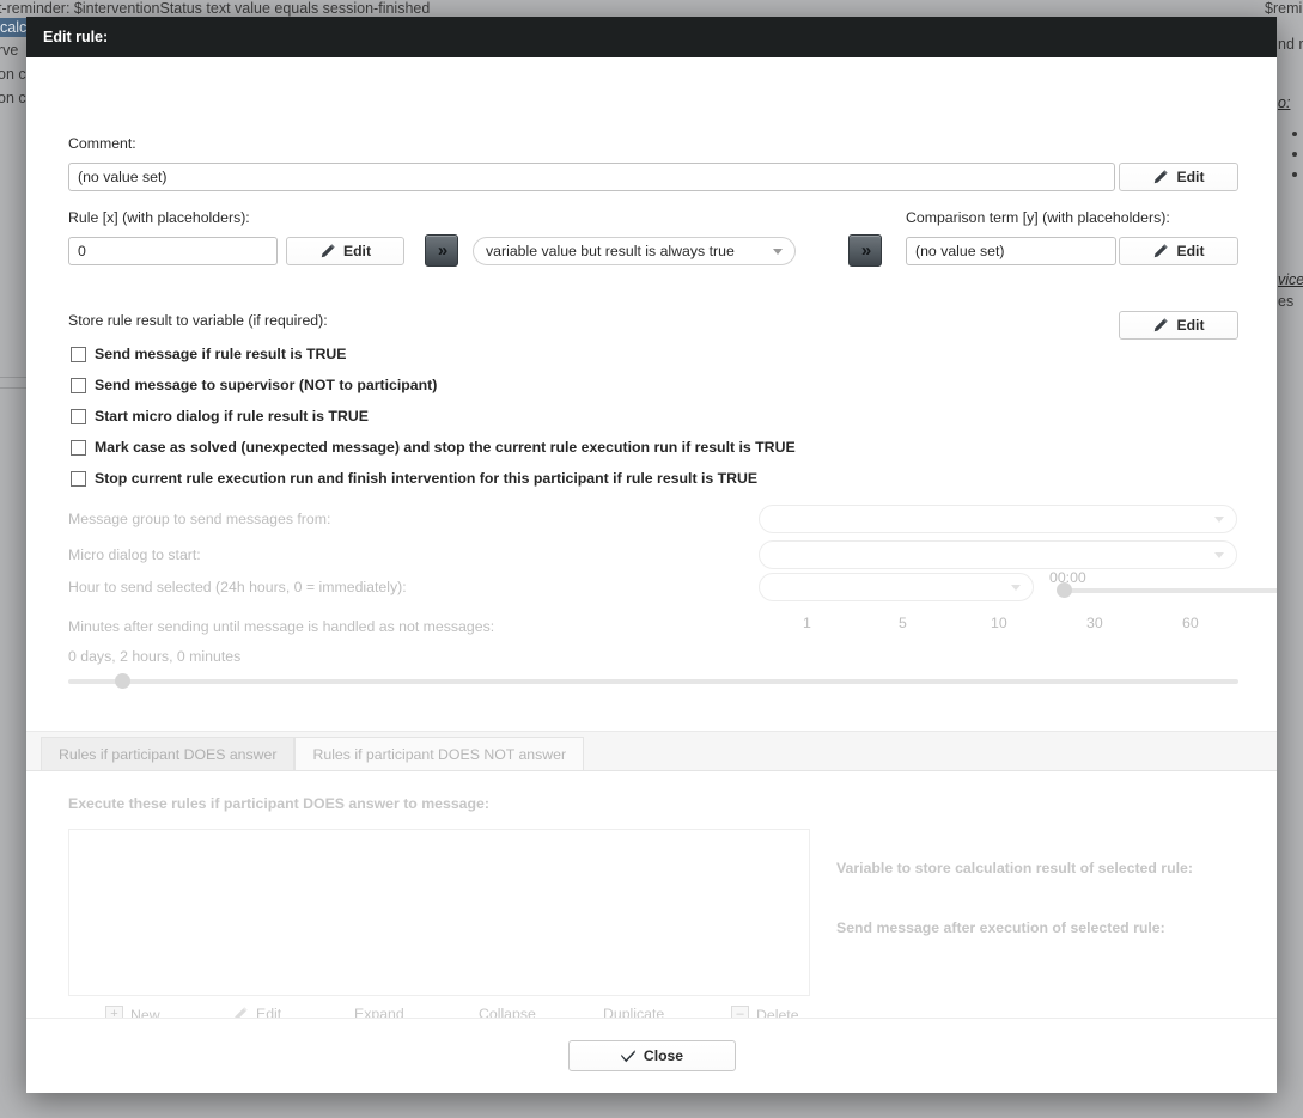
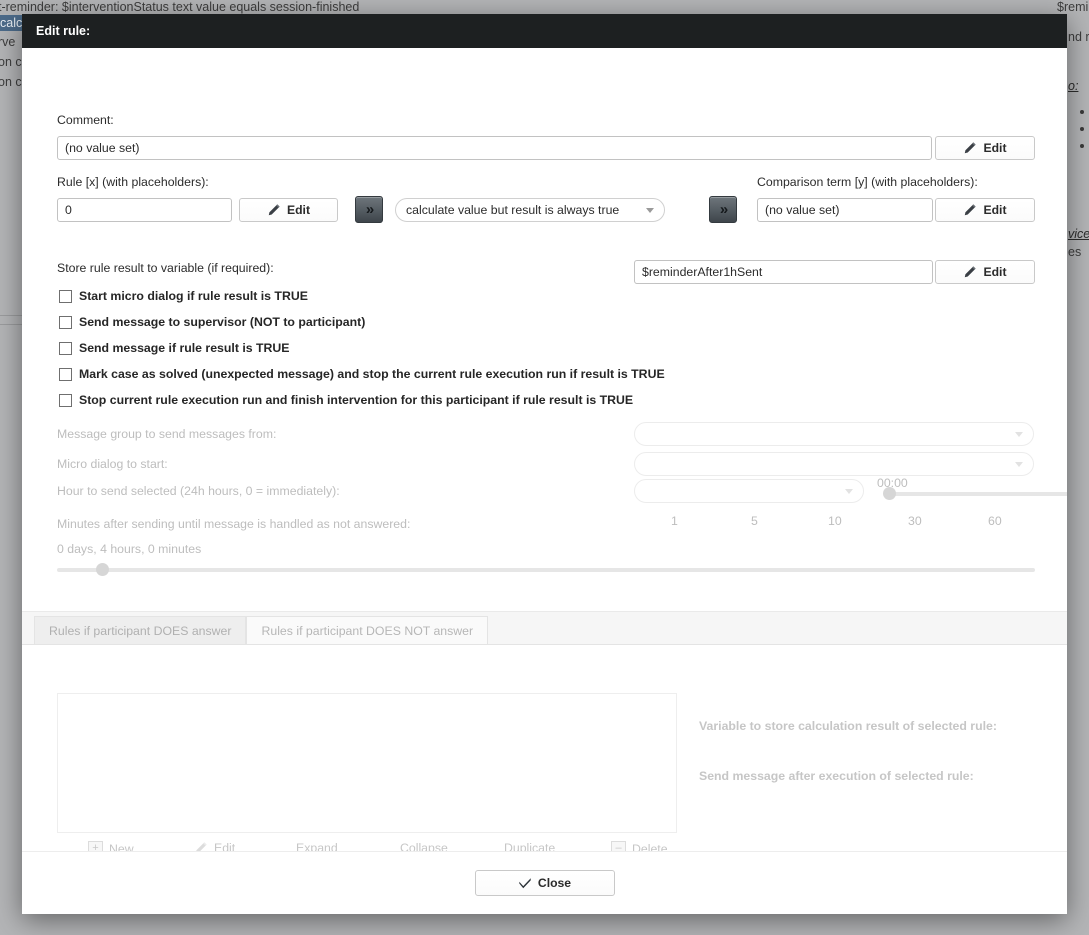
  -reminder: $interventionStatus text value equals session-finished
  $remi
  calc
  rve
  on c
  on c
  nd r
  o:
  vice
  es
  Edit rule:
  Comment:
  (no value set)
  Edit
  Rule [x] (with placeholders):
  0
  Edit
  »
- variable value but result is always true
+ calculate value but result is always true
  »
  Comparison term [y] (with placeholders):
  (no value set)
  Edit
  Store rule result to variable (if required):
+ $reminderAfter1hSent
  Edit
- Send message if rule result is TRUE
+ Start micro dialog if rule result is TRUE
  Send message to supervisor (NOT to participant)
- Start micro dialog if rule result is TRUE
+ Send message if rule result is TRUE
  Mark case as solved (unexpected message) and stop the current rule execution run if result is TRUE
  Stop current rule execution run and finish intervention for this participant if rule result is TRUE
  Message group to send messages from:
  Micro dialog to start:
  Hour to send selected (24h hours, 0 = immediately):
  00:00
- Minutes after sending until message is handled as not messages:
+ Minutes after sending until message is handled as not answered:
  1
  5
  10
  30
  60
- 0 days, 2 hours, 0 minutes
+ 0 days, 4 hours, 0 minutes
  Rules if participant DOES answer
  Rules if participant DOES NOT answer
- Execute these rules if participant DOES answer to message:
  Variable to store calculation result of selected rule:
  Send message after execution of selected rule:
  +
  New
  Edit
  Expand
  Collapse
  Duplicate
  –
  Delete
  Close
